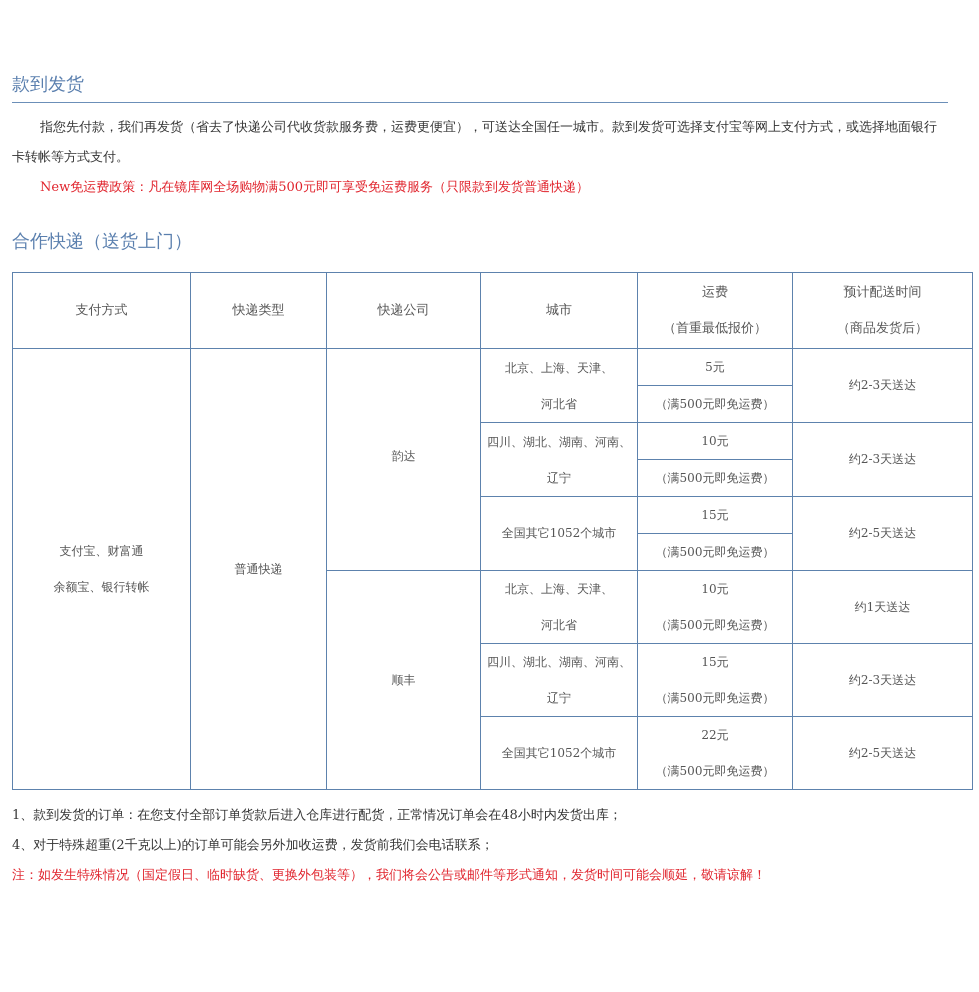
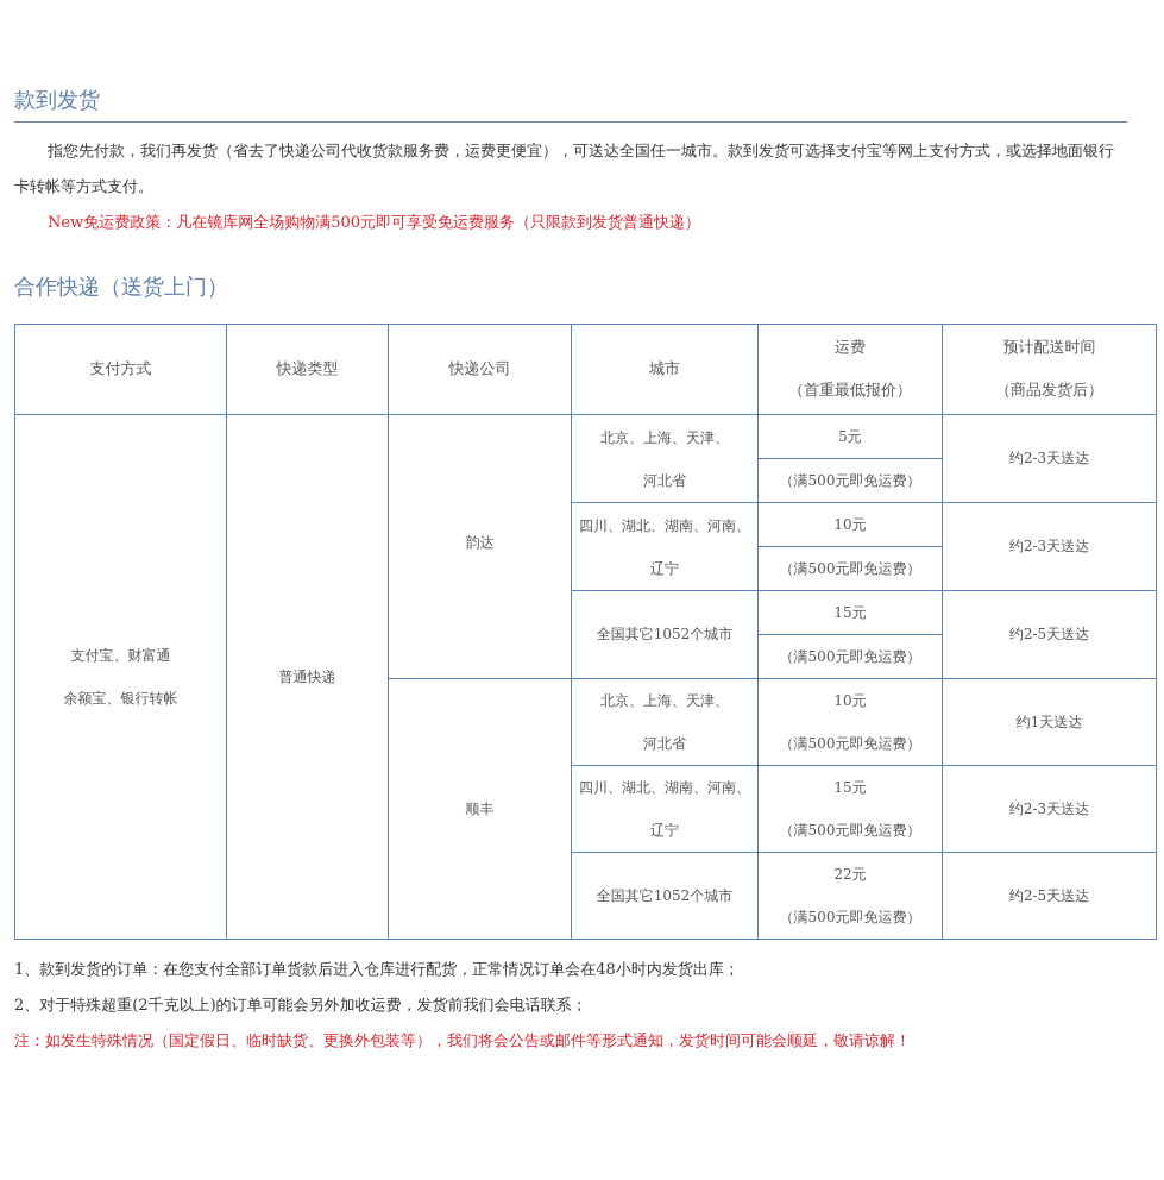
  款到发货
  指您先付款，我们再发货（省去了快递公司代收货款服务费，运费更便宜），可送达全国任一城市。款到发货可选择支付宝等网上支付方式，或选择地面银行卡转帐等方式支付。
  New免运费政策：凡在镜库网全场购物满500元即可享受免运费服务（只限款到发货普通快递）
  合作快递（送货上门）
  支付方式	快递类型	快递公司	城市	运费 （首重最低报价）	预计配送时间 （商品发货后）
  支付宝、财富通 余额宝、银行转帐	普通快递	韵达	北京、上海、天津、 河北省	5元	约2-3天送达
  （满500元即免运费）
  四川、湖北、湖南、河南、 辽宁	10元	约2-3天送达
  （满500元即免运费）
  全国其它1052个城市	15元	约2-5天送达
  （满500元即免运费）
  顺丰	北京、上海、天津、 河北省	10元	约1天送达
  （满500元即免运费）
  四川、湖北、湖南、河南、 辽宁	15元	约2-3天送达
  （满500元即免运费）
  全国其它1052个城市	22元	约2-5天送达
  （满500元即免运费）
  1、款到发货的订单：在您支付全部订单货款后进入仓库进行配货，正常情况订单会在48小时内发货出库；
- 4、对于特殊超重(2千克以上)的订单可能会另外加收运费，发货前我们会电话联系；
+ 2、对于特殊超重(2千克以上)的订单可能会另外加收运费，发货前我们会电话联系；
  注：如发生特殊情况（国定假日、临时缺货、更换外包装等），我们将会公告或邮件等形式通知，发货时间可能会顺延，敬请谅解！
